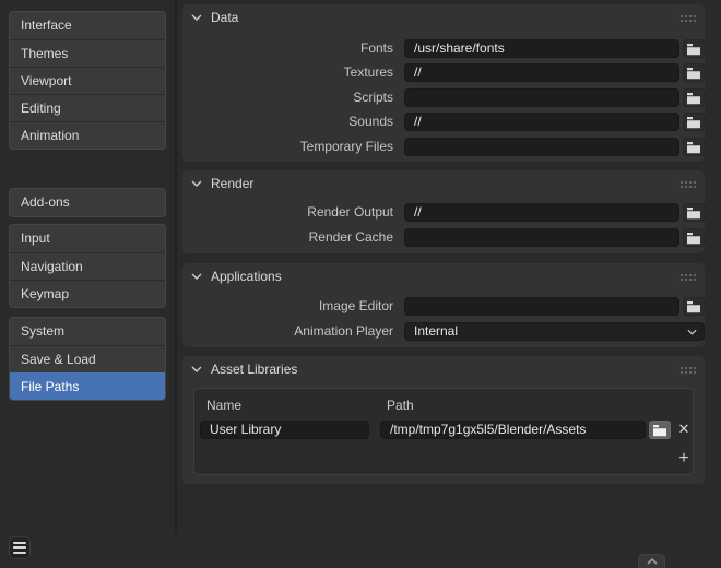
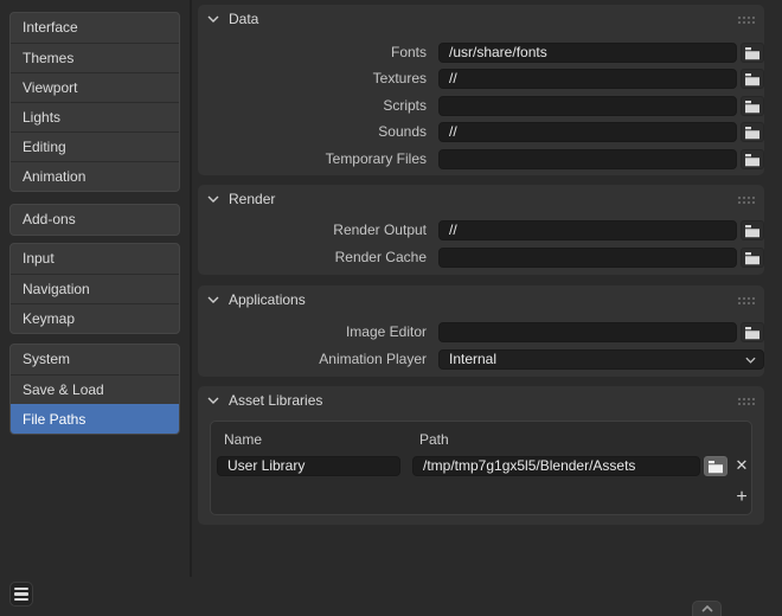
  Interface
  Themes
  Viewport
+ Lights
  Editing
  Animation
  Add-ons
  Input
  Navigation
  Keymap
  System
  Save & Load
  File Paths
  Data
  Fonts
  /usr/share/fonts
  Textures
  //
  Scripts
  Sounds
  //
  Temporary Files
  Render
  Render Output
  //
  Render Cache
  Applications
  Image Editor
  Animation Player
  Internal
  Asset Libraries
  Name
  Path
  User Library
  /tmp/tmp7g1gx5l5/Blender/Assets
  ✕
  +
